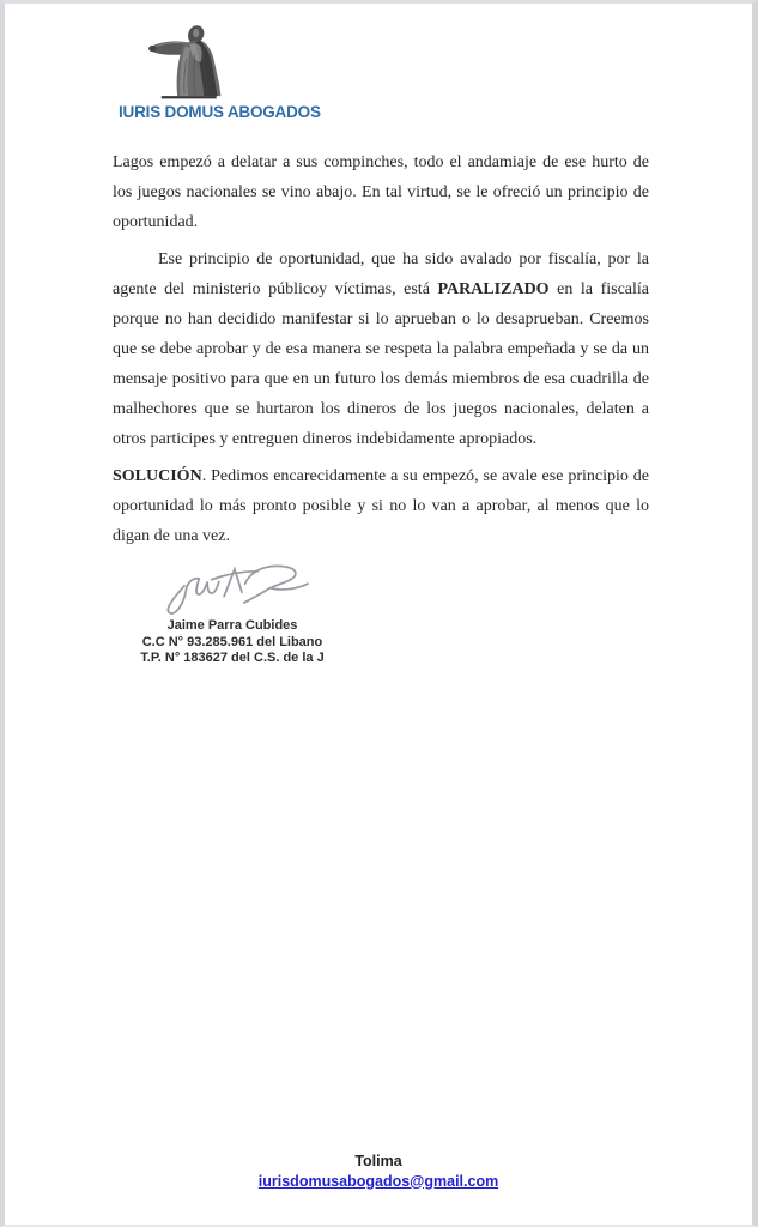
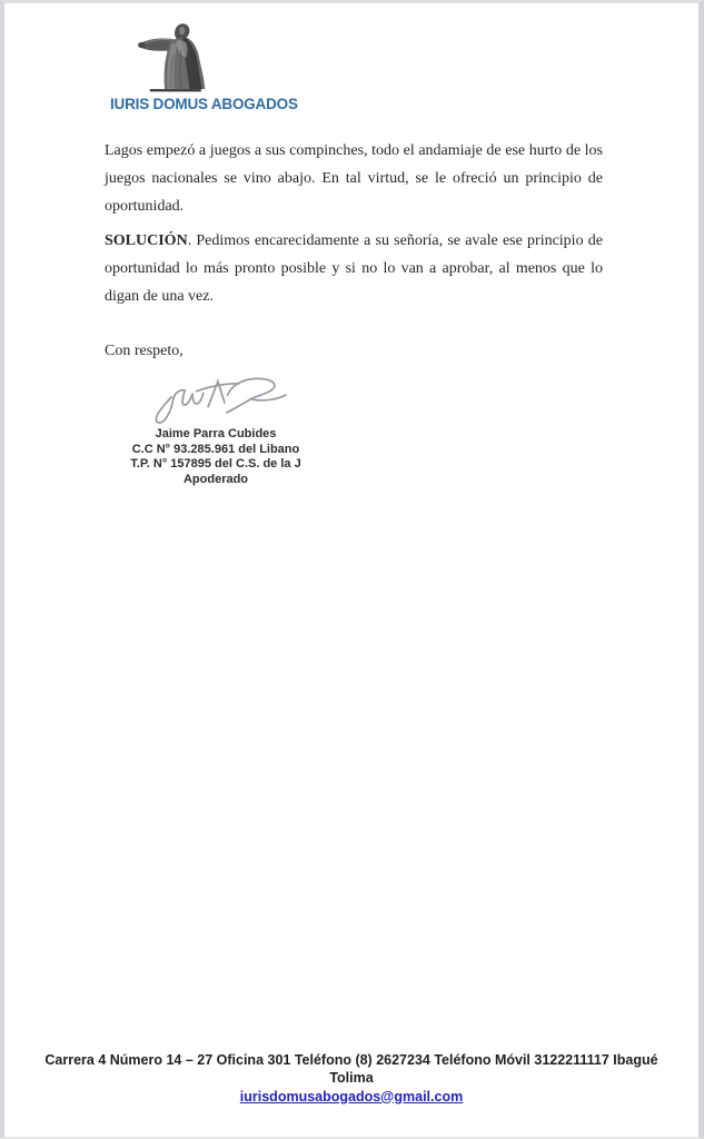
  IURIS DOMUS ABOGADOS
- Lagos empezó a delatar a sus compinches, todo el andamiaje de ese hurto de los juegos nacionales se vino abajo. En tal virtud, se le ofreció un principio de oportunidad.
+ Lagos empezó a juegos a sus compinches, todo el andamiaje de ese hurto de los juegos nacionales se vino abajo. En tal virtud, se le ofreció un principio de oportunidad.
- Ese principio de oportunidad, que ha sido avalado por fiscalía, por la agente del ministerio públicoy víctimas, está PARALIZADO en la fiscalía porque no han decidido manifestar si lo aprueban o lo desaprueban. Creemos que se debe aprobar y de esa manera se respeta la palabra empeñada y se da un mensaje positivo para que en un futuro los demás miembros de esa cuadrilla de malhechores que se hurtaron los dineros de los juegos nacionales, delaten a otros participes y entreguen dineros indebidamente apropiados.
- SOLUCIÓN. Pedimos encarecidamente a su empezó, se avale ese principio de oportunidad lo más pronto posible y si no lo van a aprobar, al menos que lo digan de una vez.
+ SOLUCIÓN. Pedimos encarecidamente a su señoría, se avale ese principio de oportunidad lo más pronto posible y si no lo van a aprobar, al menos que lo digan de una vez.
+ Con respeto,
  Jaime Parra Cubides
  C.C N° 93.285.961 del Libano
- T.P. N° 183627 del C.S. de la J
+ T.P. N° 157895 del C.S. de la J
+ Apoderado
+ Carrera 4 Número 14 – 27 Oficina 301 Teléfono (8) 2627234 Teléfono Móvil 3122211117 Ibagué
  Tolima
  iurisdomusabogados@gmail.com
